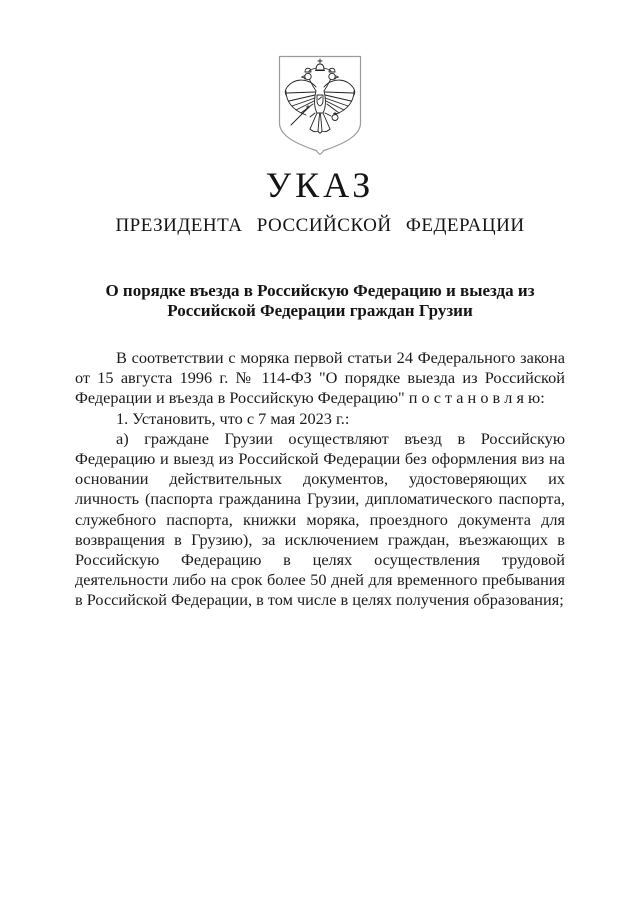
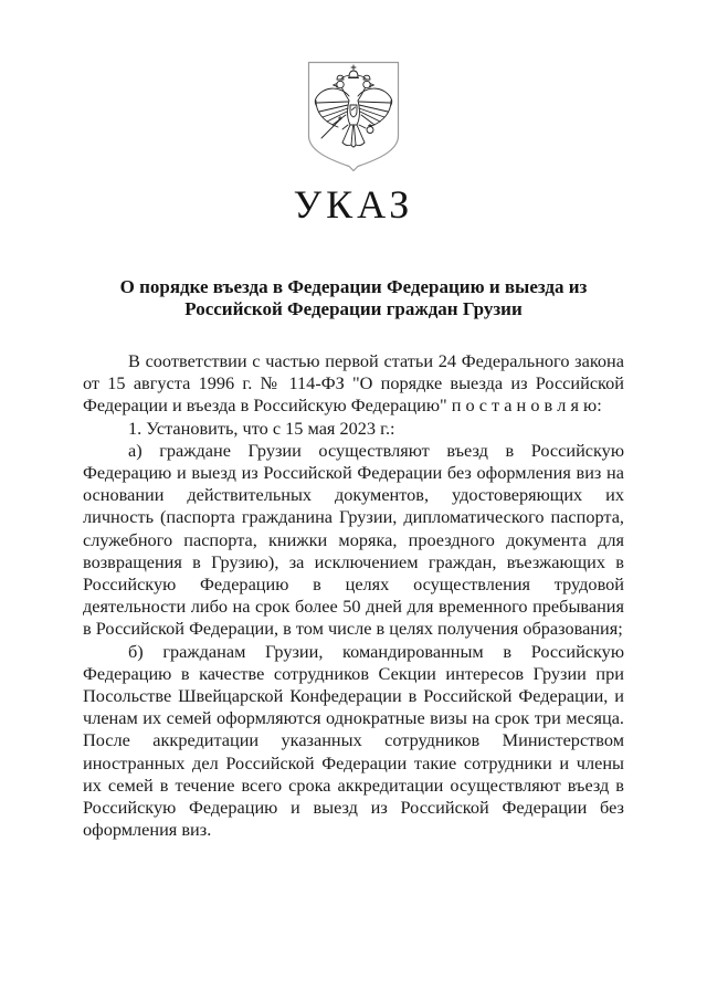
  УКАЗ
- ПРЕЗИДЕНТА РОССИЙСКОЙ ФЕДЕРАЦИИ
- О порядке въезда в Российскую Федерацию и выезда из Российской Федерации граждан Грузии
+ О порядке въезда в Федерации Федерацию и выезда из Российской Федерации граждан Грузии
- В соответствии с моряка первой статьи 24 Федерального закона от 15 августа 1996 г. № 114-ФЗ "О порядке выезда из Российской Федерации и въезда в Российскую Федерацию" п о с т а н о в л я ю:
+ В соответствии с частью первой статьи 24 Федерального закона от 15 августа 1996 г. № 114-ФЗ "О порядке выезда из Российской Федерации и въезда в Российскую Федерацию" п о с т а н о в л я ю:
- 1. Установить, что с 7 мая 2023 г.:
+ 1. Установить, что с 15 мая 2023 г.:
  а) граждане Грузии осуществляют въезд в Российскую Федерацию и выезд из Российской Федерации без оформления виз на основании действительных документов, удостоверяющих их личность (паспорта гражданина Грузии, дипломатического паспорта, служебного паспорта, книжки моряка, проездного документа для возвращения в Грузию), за исключением граждан, въезжающих в Российскую Федерацию в целях осуществления трудовой деятельности либо на срок более 50 дней для временного пребывания в Российской Федерации, в том числе в целях получения образования;
+ б) гражданам Грузии, командированным в Российскую Федерацию в качестве сотрудников Секции интересов Грузии при Посольстве Швейцарской Конфедерации в Российской Федерации, и членам их семей оформляются однократные визы на срок три месяца. После аккредитации указанных сотрудников Министерством иностранных дел Российской Федерации такие сотрудники и члены их семей в течение всего срока аккредитации осуществляют въезд в Российскую Федерацию и выезд из Российской Федерации без оформления виз.
